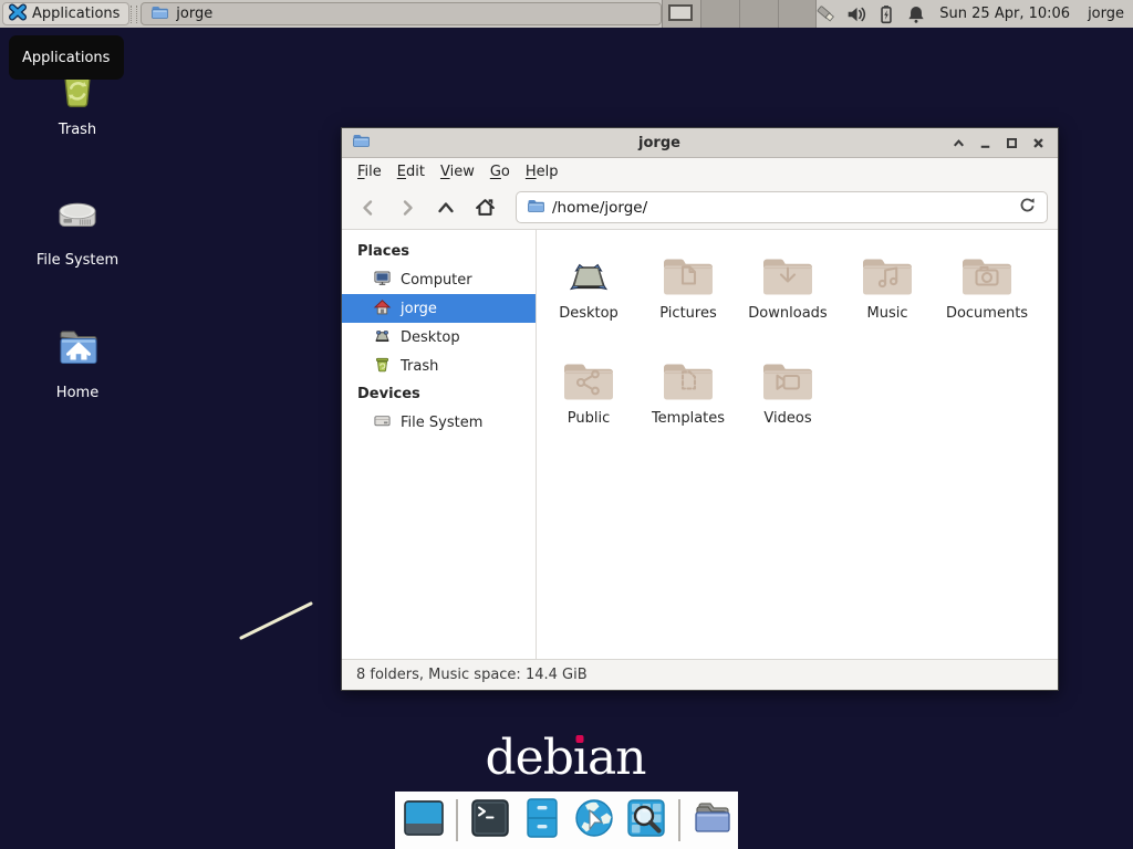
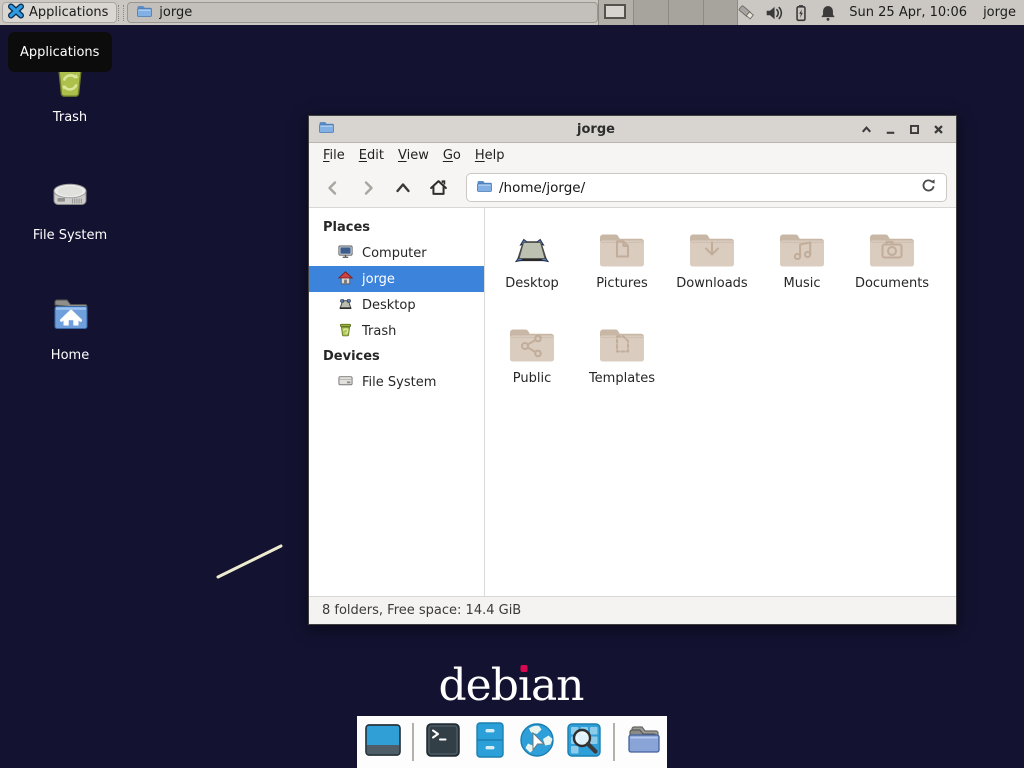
  Applications
  jorge
  Sun 25 Apr, 10:06
  jorge
  Applications
  Trash
  File System
  Home
  jorge
  File
  Edit
  View
  Go
  Help
  /home/jorge/
  Places
  Computer
  jorge
  Desktop
  Trash
  Devices
  File System
  Desktop
  Pictures
  Downloads
  Music
  Documents
  Public
  Templates
- Videos
- 8 folders, Music space: 14.4 GiB
+ 8 folders, Free space: 14.4 GiB
  debıan
